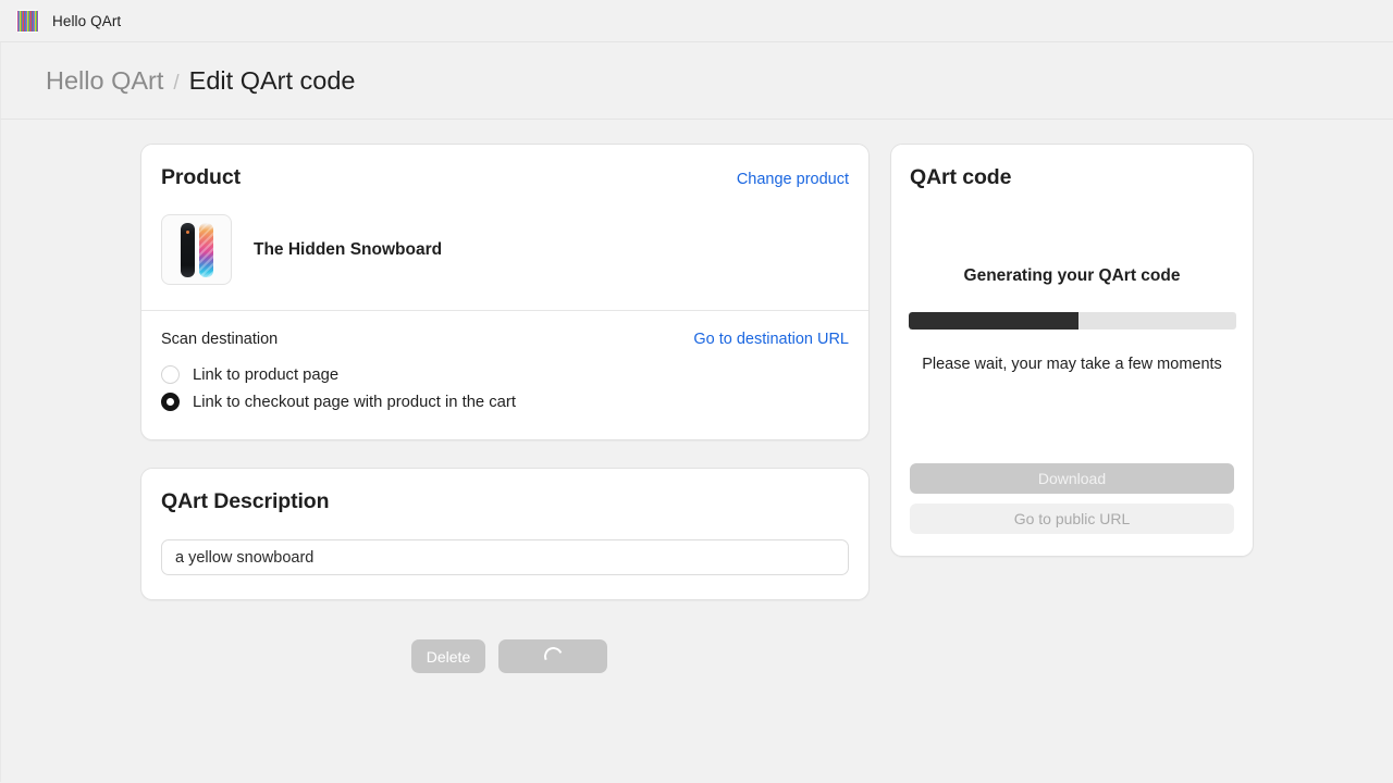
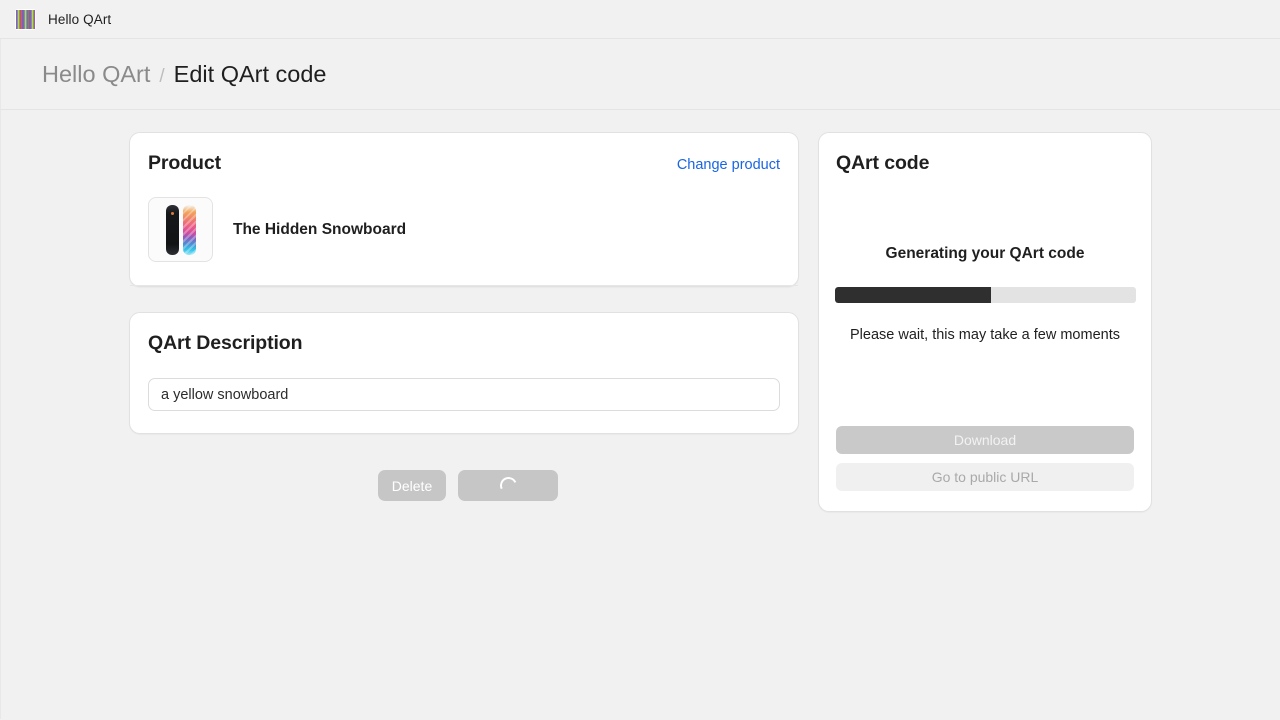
  Hello QArt
  Hello QArt
  /
  Edit QArt code
  Product
  Change product
  The Hidden Snowboard
- Scan destination
- Go to destination URL
- Link to product page
- Link to checkout page with product in the cart
  QArt Description
  a yellow snowboard
  Delete
  QArt code
  Generating your QArt code
- Please wait, your may take a few moments
+ Please wait, this may take a few moments
  Download
  Go to public URL
